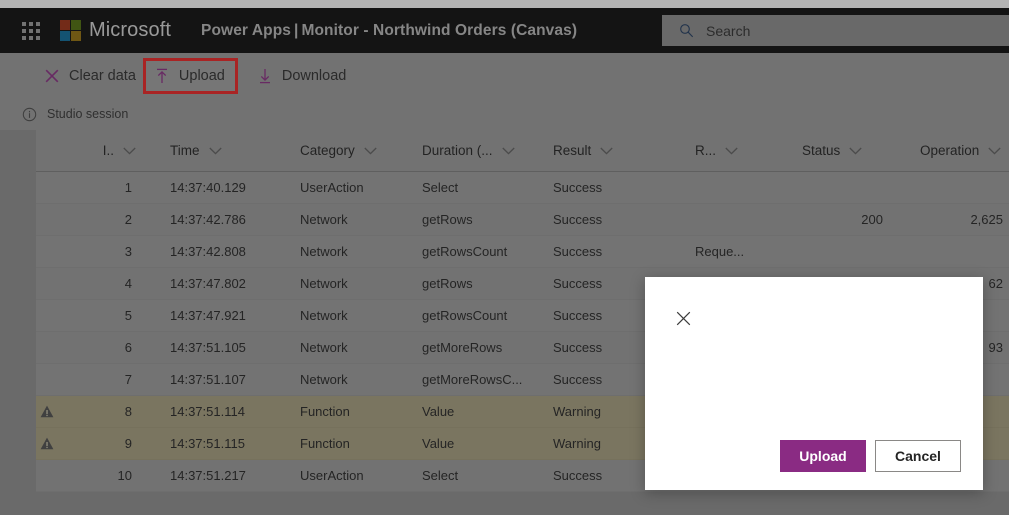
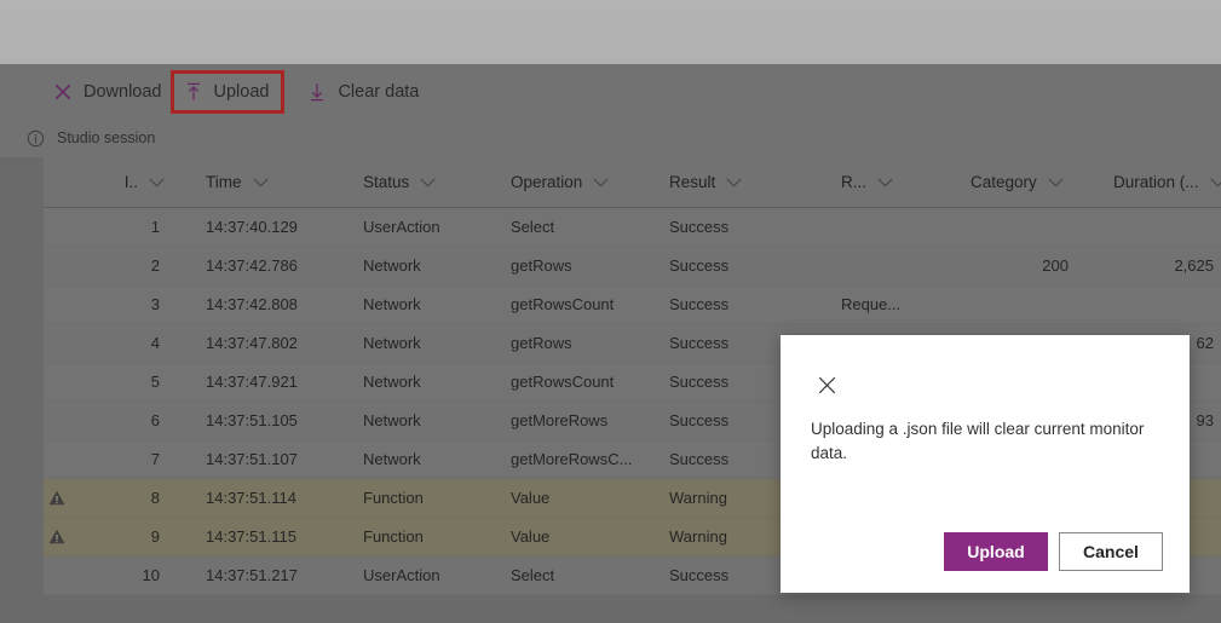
- Microsoft
- Power Apps | Monitor - Northwind Orders (Canvas)
- Search
- Clear data
+ Download
  Upload
- Download
+ Clear data
  Studio session
  I..
  Time
- Category
+ Status
- Duration (...
+ Operation
  Result
  R...
- Status
+ Category
- Operation
+ Duration (...
  1
  14:37:40.129
  UserAction
  Select
  Success
  2
  14:37:42.786
  Network
  getRows
  Success
  200
  2,625
  3
  14:37:42.808
  Network
  getRowsCount
  Success
  Reque...
  4
  14:37:47.802
  Network
  getRows
  Success
  62
  5
  14:37:47.921
  Network
  getRowsCount
  Success
  6
  14:37:51.105
  Network
  getMoreRows
  Success
  93
  7
  14:37:51.107
  Network
  getMoreRowsC...
  Success
  8
  14:37:51.114
  Function
  Value
  Warning
  9
  14:37:51.115
  Function
  Value
  Warning
  10
  14:37:51.217
  UserAction
  Select
  Success
+ Uploading a .json file will clear current monitor data.
  Upload
  Cancel
